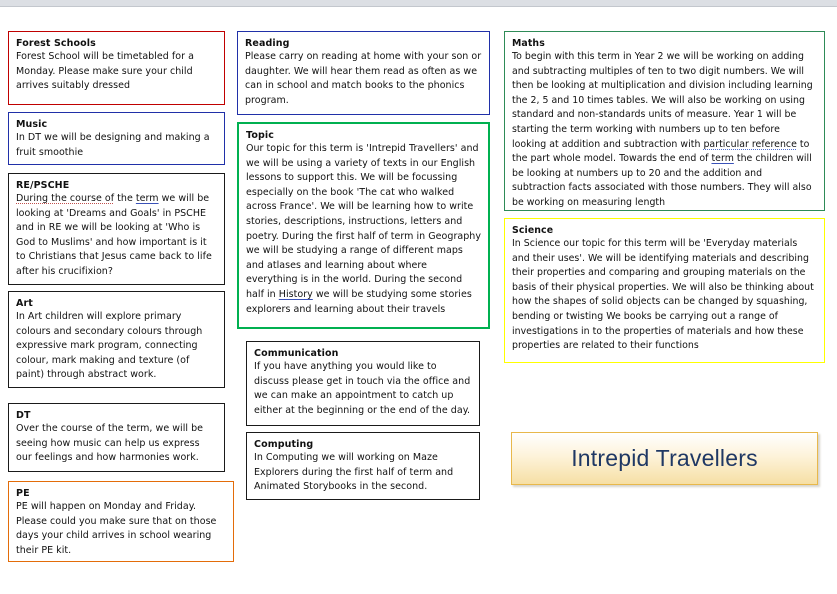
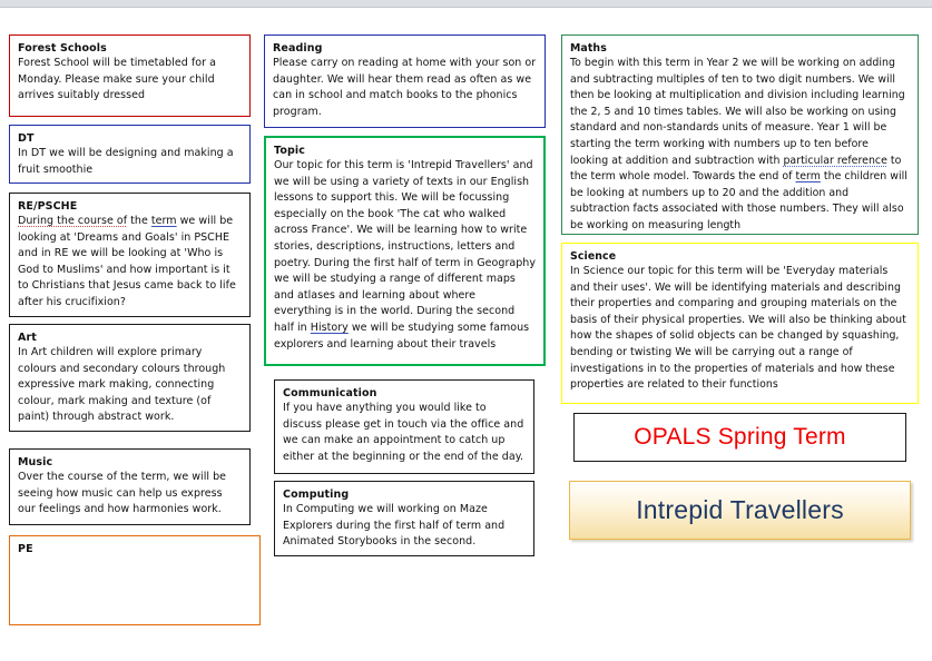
  Forest Schools
  Forest School will be timetabled for a Monday. Please make sure your child arrives suitably dressed
- Music
+ DT
  In DT we will be designing and making a fruit smoothie
  RE/PSCHE
  During the course of the term we will be looking at 'Dreams and Goals' in PSCHE and in RE we will be looking at 'Who is God to Muslims' and how important is it to Christians that Jesus came back to life after his crucifixion?
  Art
- In Art children will explore primary colours and secondary colours through expressive mark program, connecting colour, mark making and texture (of paint) through abstract work.
+ In Art children will explore primary colours and secondary colours through expressive mark making, connecting colour, mark making and texture (of paint) through abstract work.
- DT
+ Music
  Over the course of the term, we will be seeing how music can help us express our feelings and how harmonies work.
  PE
- PE will happen on Monday and Friday. Please could you make sure that on those days your child arrives in school wearing their PE kit.
  Reading
  Please carry on reading at home with your son or daughter. We will hear them read as often as we can in school and match books to the phonics program.
  Topic
- Our topic for this term is 'Intrepid Travellers' and we will be using a variety of texts in our English lessons to support this. We will be focussing especially on the book 'The cat who walked across France'. We will be learning how to write stories, descriptions, instructions, letters and poetry. During the first half of term in Geography we will be studying a range of different maps and atlases and learning about where everything is in the world. During the second half in History we will be studying some stories explorers and learning about their travels
+ Our topic for this term is 'Intrepid Travellers' and we will be using a variety of texts in our English lessons to support this. We will be focussing especially on the book 'The cat who walked across France'. We will be learning how to write stories, descriptions, instructions, letters and poetry. During the first half of term in Geography we will be studying a range of different maps and atlases and learning about where everything is in the world. During the second half in History we will be studying some famous explorers and learning about their travels
  Communication
  If you have anything you would like to discuss please get in touch via the office and we can make an appointment to catch up either at the beginning or the end of the day.
  Computing
  In Computing we will working on Maze Explorers during the first half of term and Animated Storybooks in the second.
  Maths
- To begin with this term in Year 2 we will be working on adding and subtracting multiples of ten to two digit numbers. We will then be looking at multiplication and division including learning the 2, 5 and 10 times tables. We will also be working on using standard and non-standards units of measure. Year 1 will be starting the term working with numbers up to ten before looking at addition and subtraction with particular reference to the part whole model. Towards the end of term the children will be looking at numbers up to 20 and the addition and subtraction facts associated with those numbers. They will also be working on measuring length
+ To begin with this term in Year 2 we will be working on adding and subtracting multiples of ten to two digit numbers. We will then be looking at multiplication and division including learning the 2, 5 and 10 times tables. We will also be working on using standard and non-standards units of measure. Year 1 will be starting the term working with numbers up to ten before looking at addition and subtraction with particular reference to the term whole model. Towards the end of term the children will be looking at numbers up to 20 and the addition and subtraction facts associated with those numbers. They will also be working on measuring length
  Science
- In Science our topic for this term will be 'Everyday materials and their uses'. We will be identifying materials and describing their properties and comparing and grouping materials on the basis of their physical properties. We will also be thinking about how the shapes of solid objects can be changed by squashing, bending or twisting We books be carrying out a range of investigations in to the properties of materials and how these properties are related to their functions
+ In Science our topic for this term will be 'Everyday materials and their uses'. We will be identifying materials and describing their properties and comparing and grouping materials on the basis of their physical properties. We will also be thinking about how the shapes of solid objects can be changed by squashing, bending or twisting We will be carrying out a range of investigations in to the properties of materials and how these properties are related to their functions
+ OPALS Spring Term
  Intrepid Travellers
